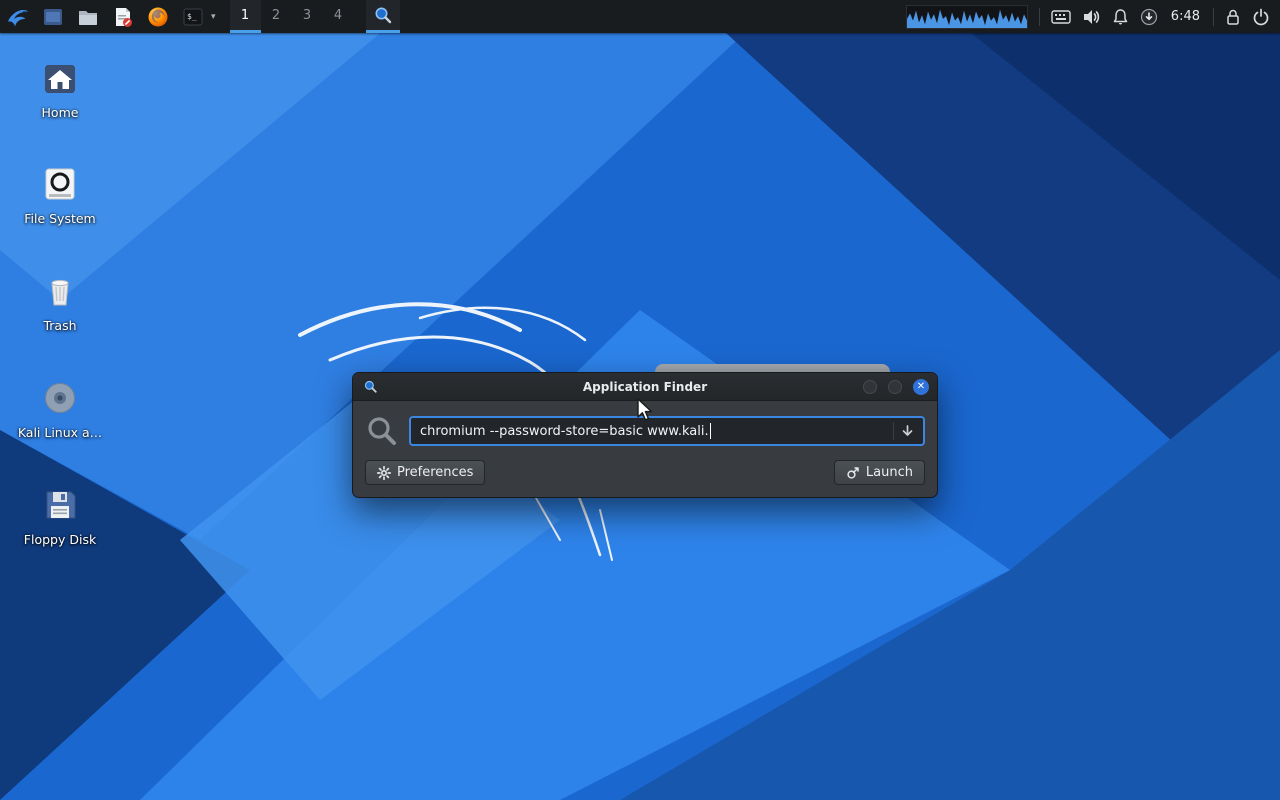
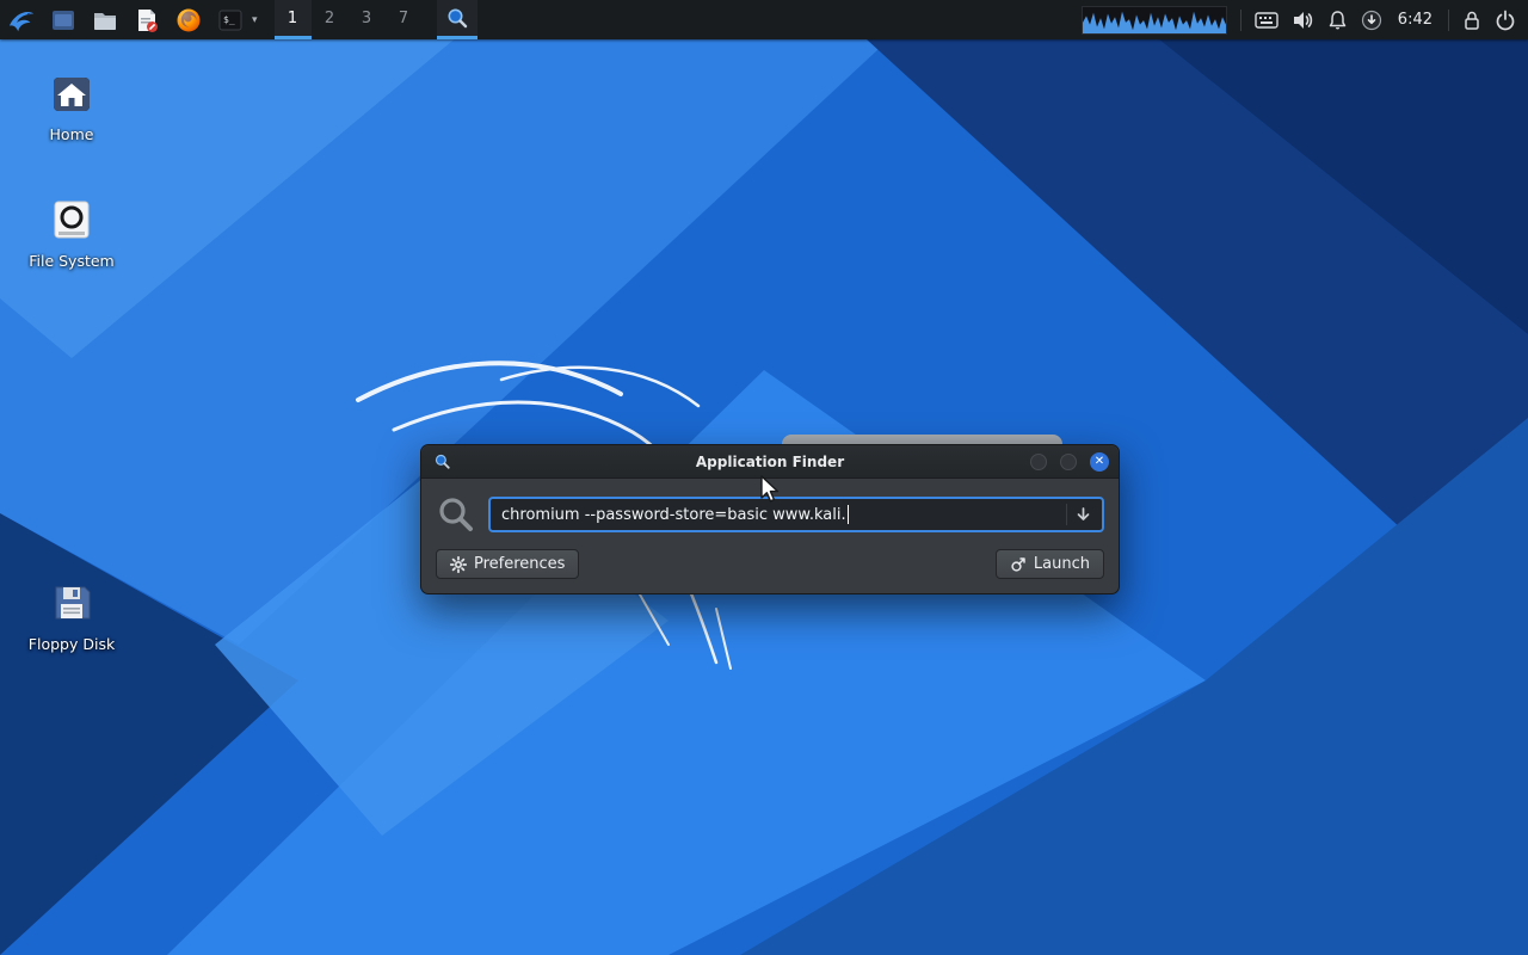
  $_
  ▾
  1
  2
  3
- 4
+ 7
- 6:48
+ 6:42
  Home
  File System
- Trash
- Kali Linux a…
  Floppy Disk
  Application Finder
  ✕
  chromium --password-store=basic www.kali.
  Preferences
  Launch
